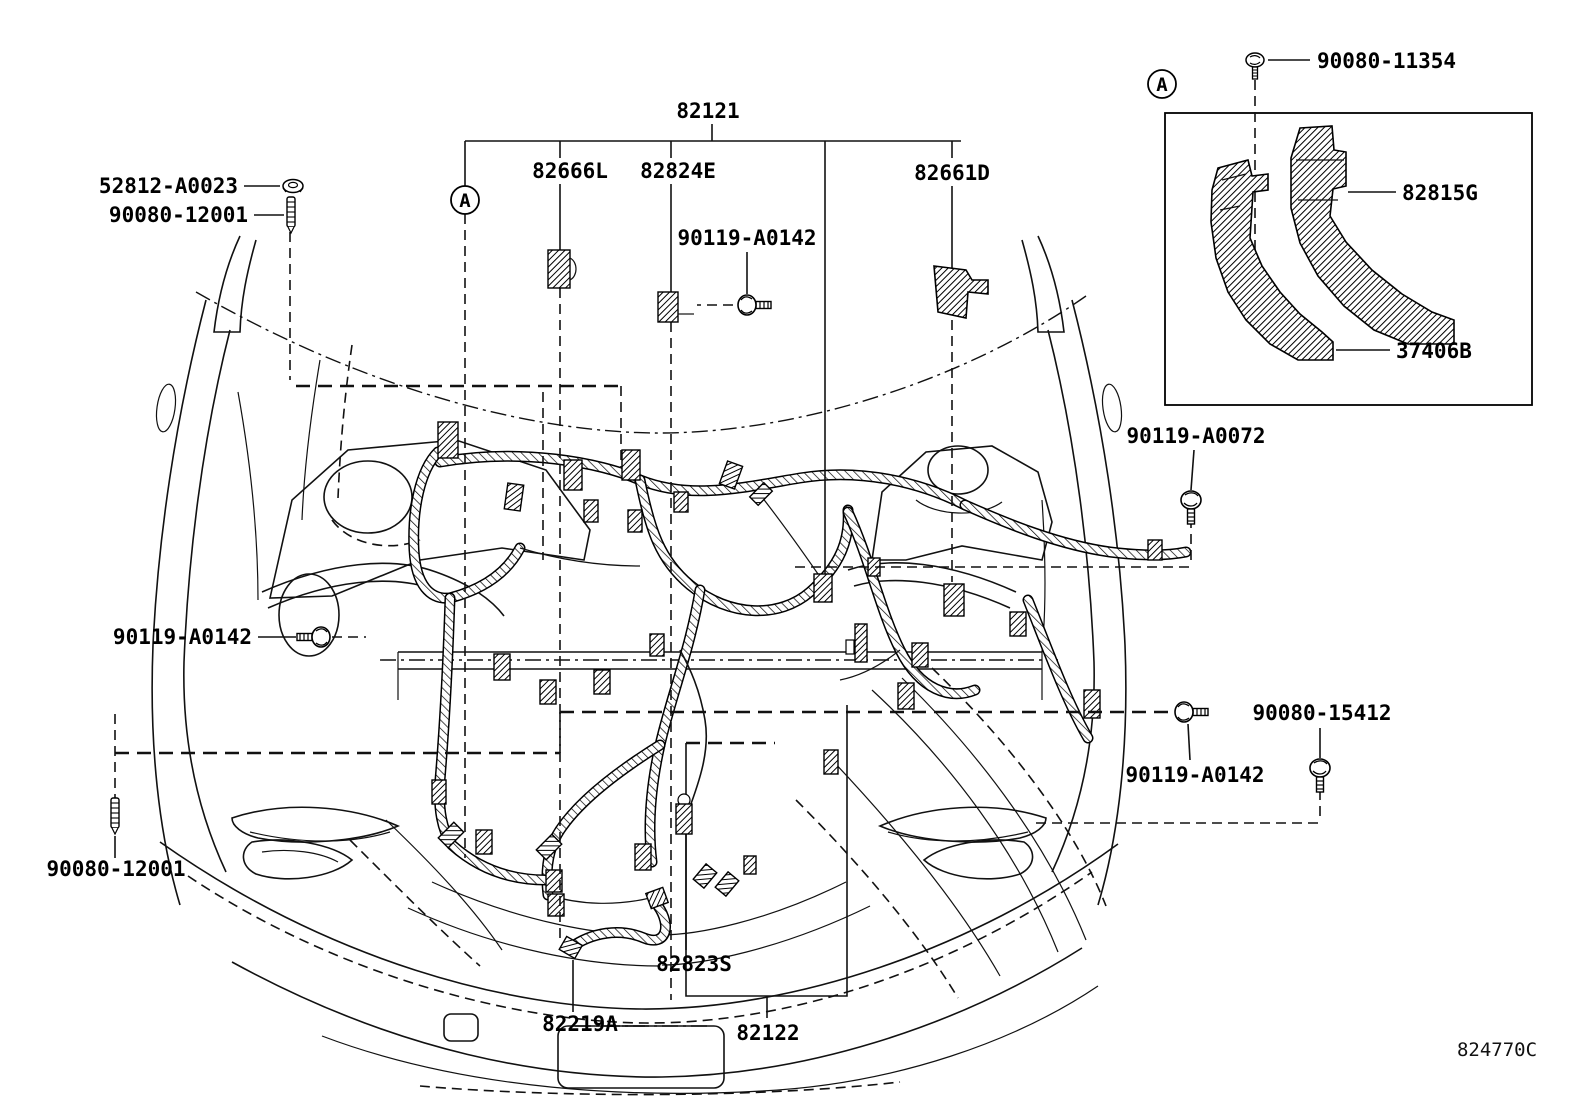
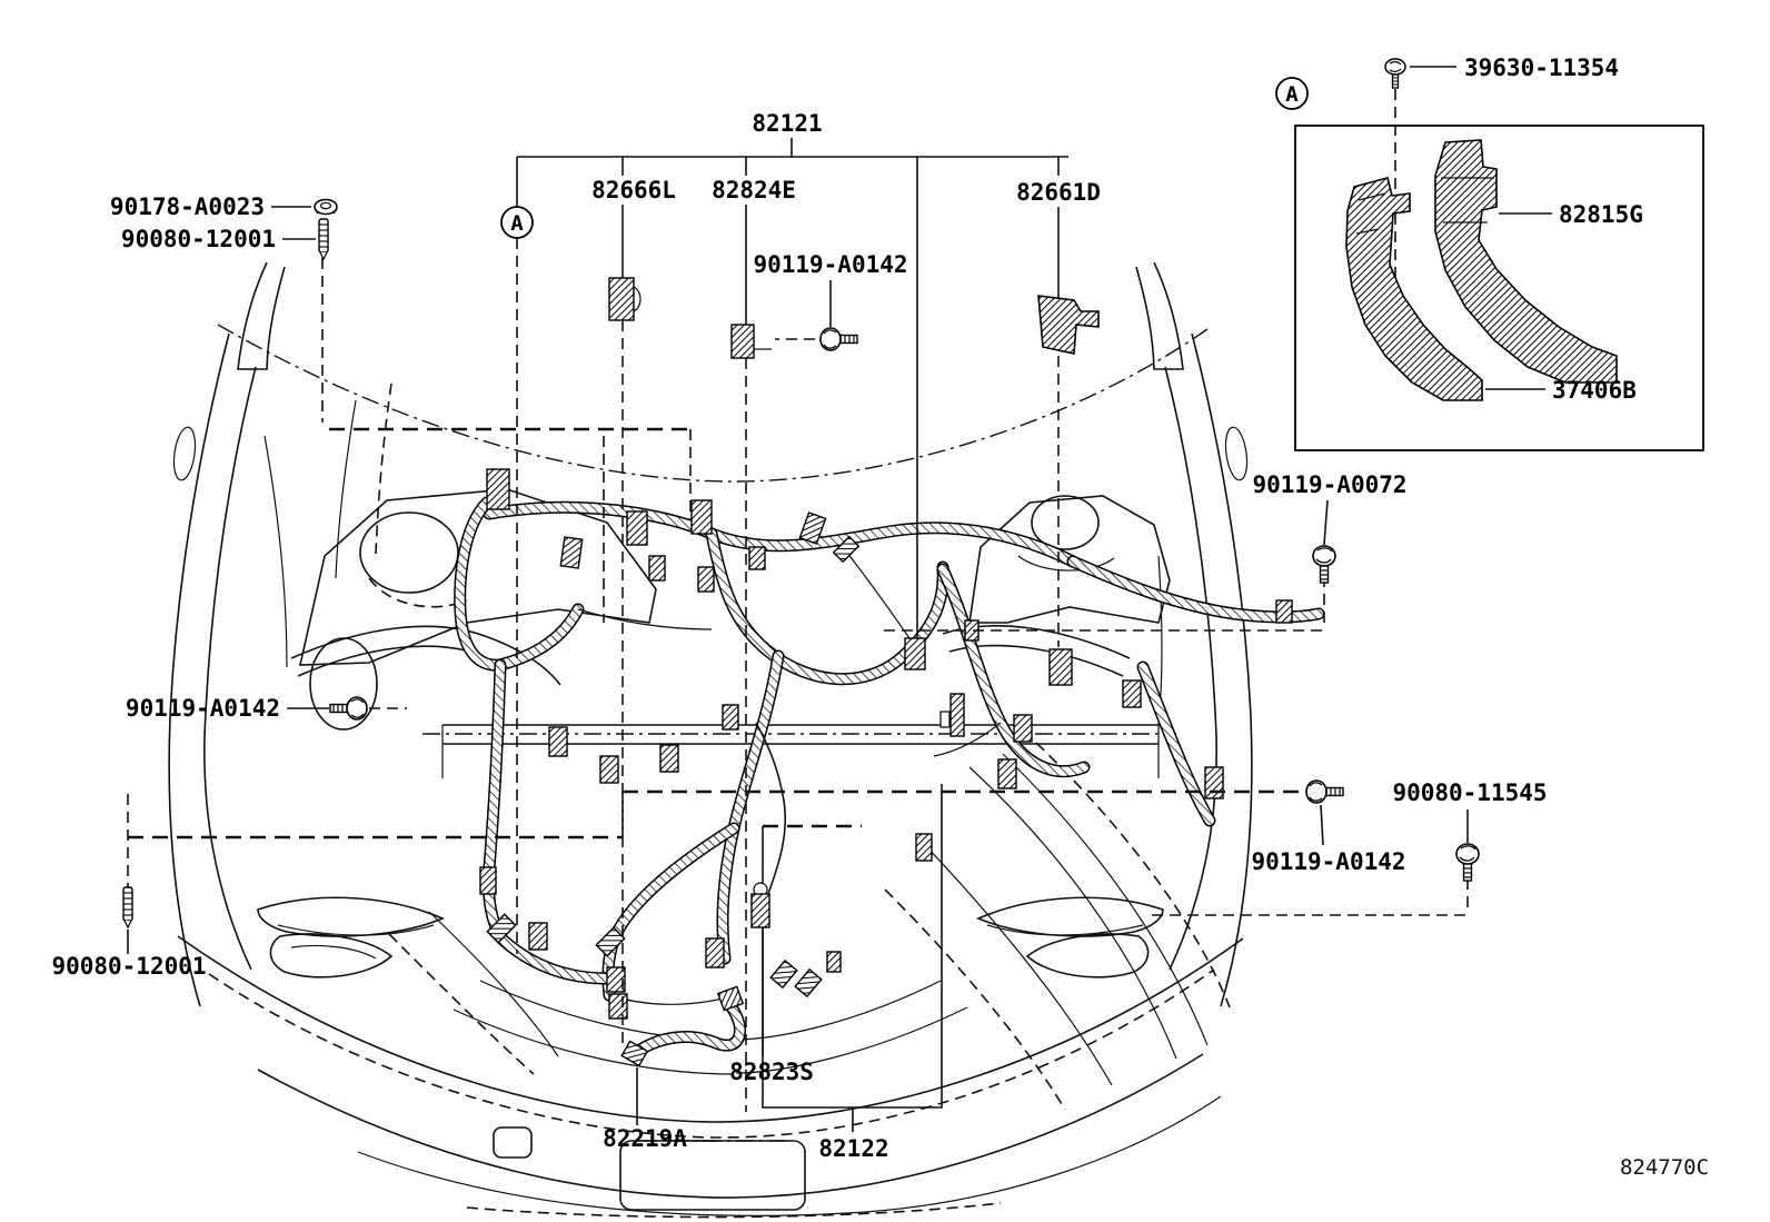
  82122
  82823S
  82219A
  82121
  A
  82666L
  82824E
  82661D
  90119-A0142
- 52812-A0023
+ 90178-A0023
  90080-12001
  90119-A0142
  90080-12001
  90119-A0072
- 90080-15412
+ 90080-11545
  90119-A0142
  A
- 90080-11354
+ 39630-11354
  82815G
  37406B
  824770C
